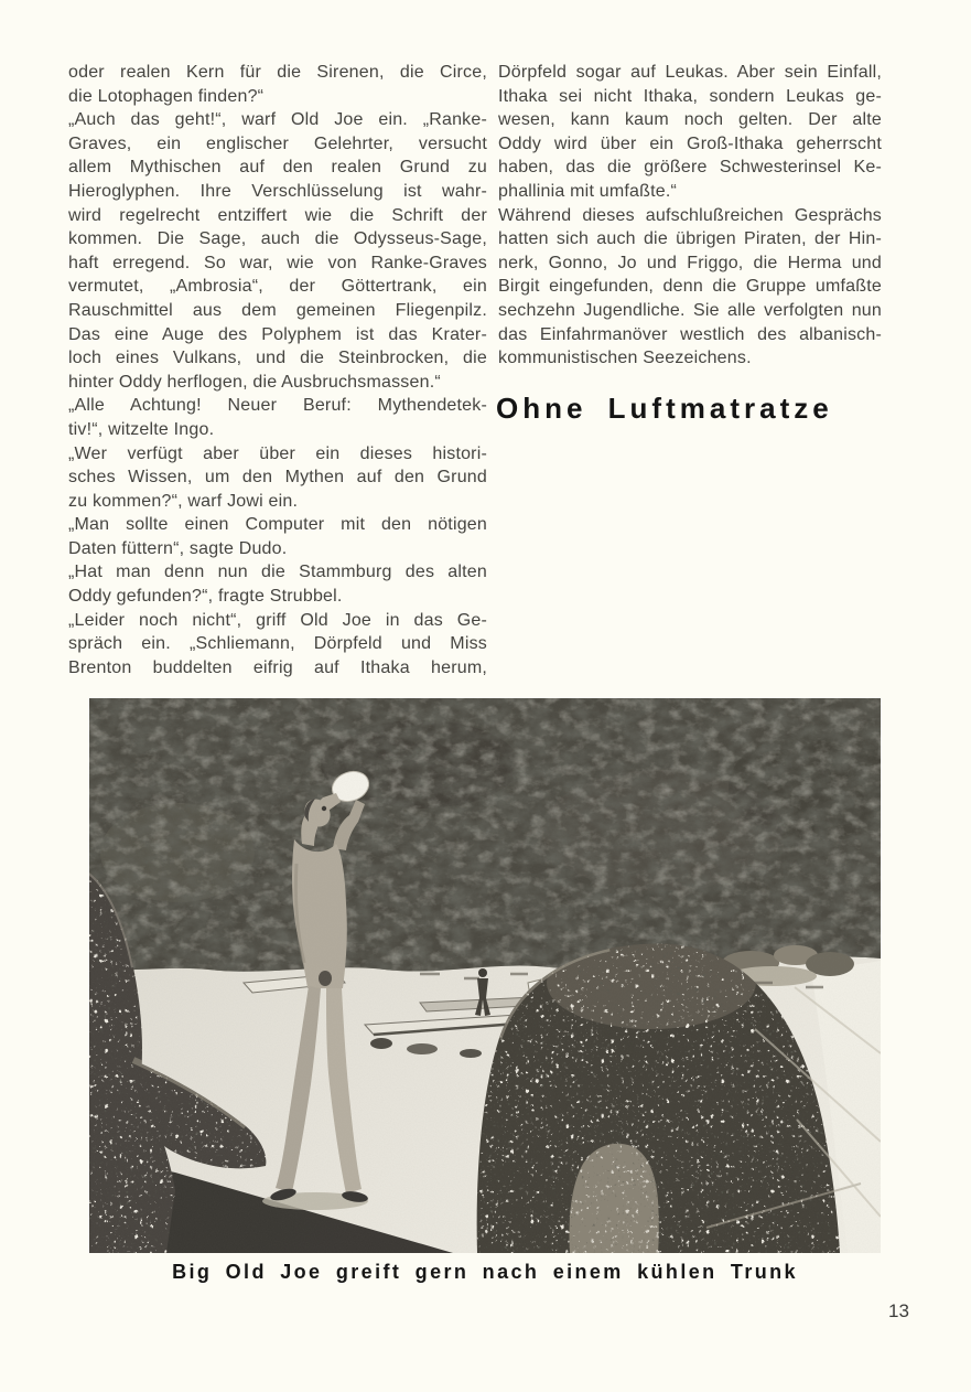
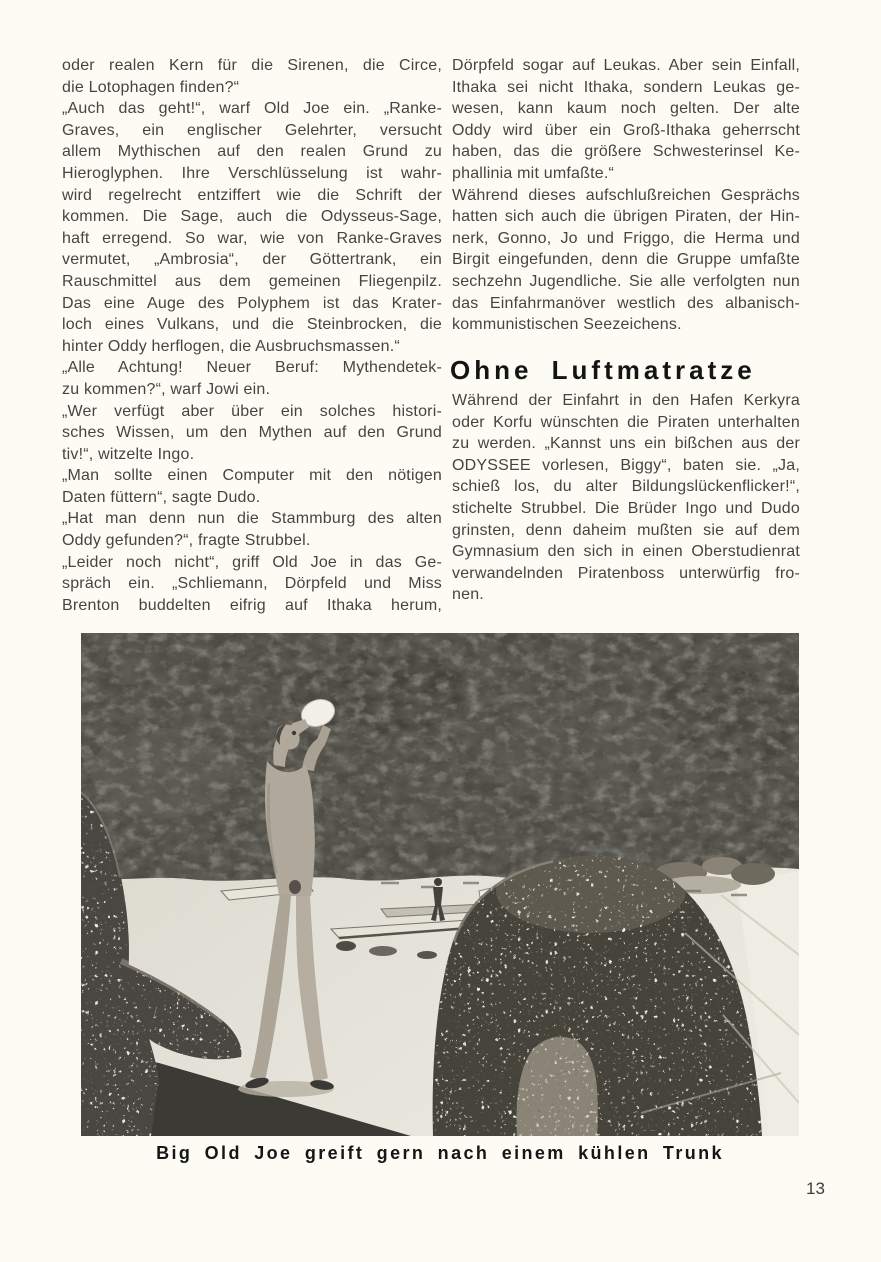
  oder realen Kern für die Sirenen, die Circe,
  die Lotophagen finden?“
  „Auch das geht!“, warf Old Joe ein. „Ranke-
  Graves, ein englischer Gelehrter, versucht
  allem Mythischen auf den realen Grund zu
  Hieroglyphen. Ihre Verschlüsselung ist wahr-
  wird regelrecht entziffert wie die Schrift der
  kommen. Die Sage, auch die Odysseus-Sage,
  haft erregend. So war, wie von Ranke-Graves
  vermutet, „Ambrosia“, der Göttertrank, ein
  Rauschmittel aus dem gemeinen Fliegenpilz.
  Das eine Auge des Polyphem ist das Krater-
  loch eines Vulkans, und die Steinbrocken, die
  hinter Oddy herflogen, die Ausbruchsmassen.“
  „Alle Achtung! Neuer Beruf: Mythendetek-
- tiv!“, witzelte Ingo.
+ zu kommen?“, warf Jowi ein.
- „Wer verfügt aber über ein dieses histori-
+ „Wer verfügt aber über ein solches histori-
  sches Wissen, um den Mythen auf den Grund
- zu kommen?“, warf Jowi ein.
+ tiv!“, witzelte Ingo.
  „Man sollte einen Computer mit den nötigen
  Daten füttern“, sagte Dudo.
  „Hat man denn nun die Stammburg des alten
  Oddy gefunden?“, fragte Strubbel.
  „Leider noch nicht“, griff Old Joe in das Ge-
  spräch ein. „Schliemann, Dörpfeld und Miss
  Brenton buddelten eifrig auf Ithaka herum,
  Dörpfeld sogar auf Leukas. Aber sein Einfall,
  Ithaka sei nicht Ithaka, sondern Leukas ge-
  wesen, kann kaum noch gelten. Der alte
  Oddy wird über ein Groß-Ithaka geherrscht
  haben, das die größere Schwesterinsel Ke-
  phallinia mit umfaßte.“
  Während dieses aufschlußreichen Gesprächs
  hatten sich auch die übrigen Piraten, der Hin-
  nerk, Gonno, Jo und Friggo, die Herma und
  Birgit eingefunden, denn die Gruppe umfaßte
  sechzehn Jugendliche. Sie alle verfolgten nun
  das Einfahrmanöver westlich des albanisch-
  kommunistischen Seezeichens.
  Ohne Luftmatratze
+ Während der Einfahrt in den Hafen Kerkyra
+ oder Korfu wünschten die Piraten unterhalten
+ zu werden. „Kannst uns ein bißchen aus der
+ ODYSSEE vorlesen, Biggy“, baten sie. „Ja,
+ schieß los, du alter Bildungslückenflicker!“,
+ stichelte Strubbel. Die Brüder Ingo und Dudo
+ grinsten, denn daheim mußten sie auf dem
+ Gymnasium den sich in einen Oberstudienrat
+ verwandelnden Piratenboss unterwürfig fro-
+ nen.
  Big Old Joe greift gern nach einem kühlen Trunk
  13
